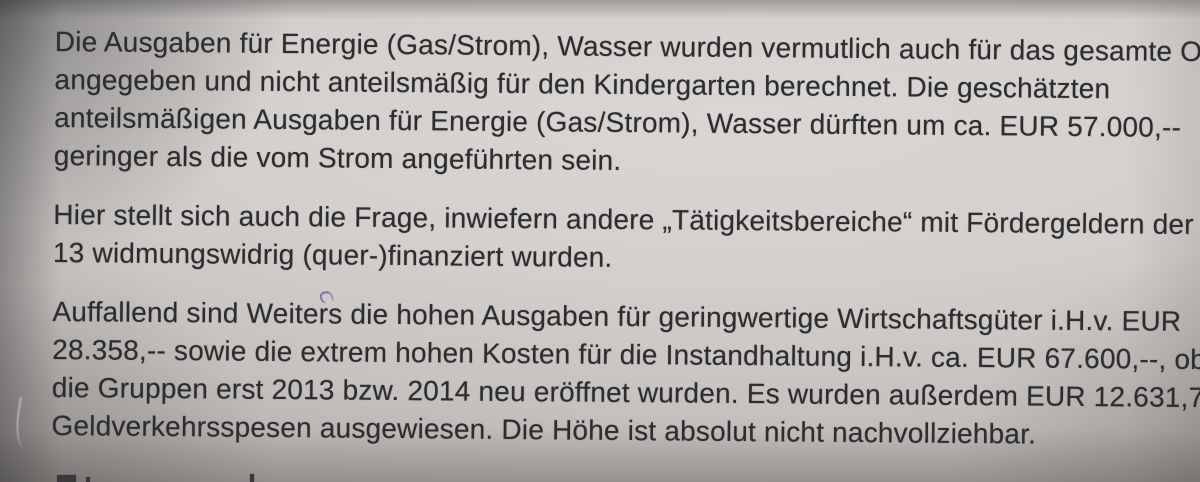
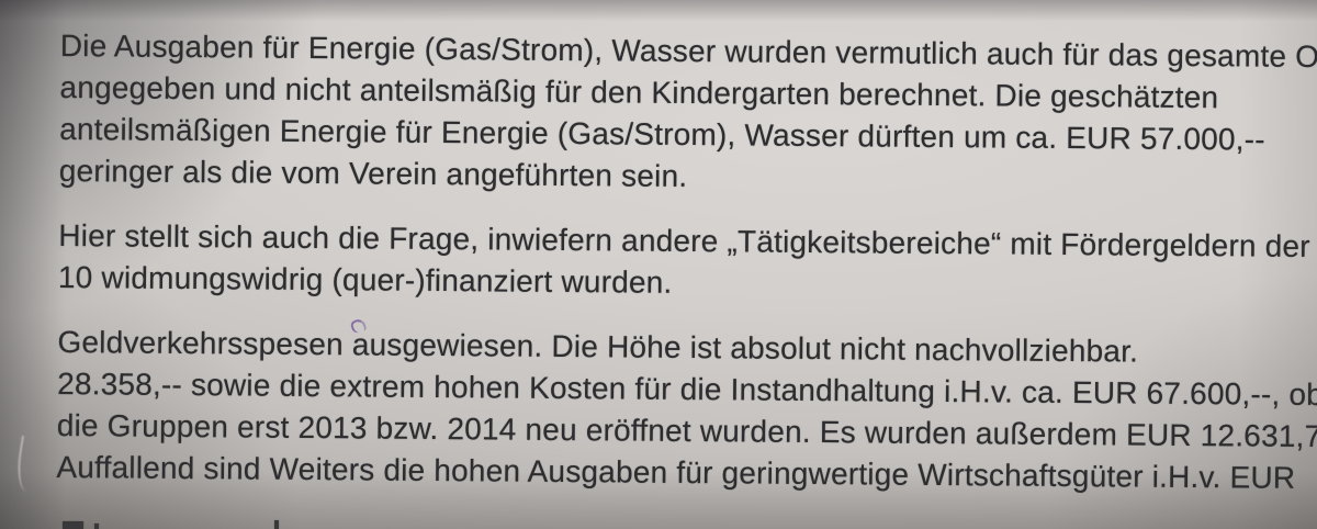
  Die Ausgaben für Energie (Gas/Strom), Wasser wurden vermutlich auch für das gesamte O
  angegeben und nicht anteilsmäßig für den Kindergarten berechnet. Die geschätzten
- anteilsmäßigen Ausgaben für Energie (Gas/Strom), Wasser dürften um ca. EUR 57.000,--
+ anteilsmäßigen Energie für Energie (Gas/Strom), Wasser dürften um ca. EUR 57.000,--
- geringer als die vom Strom angeführten sein.
+ geringer als die vom Verein angeführten sein.
  Hier stellt sich auch die Frage, inwiefern andere „Tätigkeitsbereiche“ mit Fördergeldern der
- 13 widmungswidrig (quer-)finanziert wurden.
+ 10 widmungswidrig (quer-)finanziert wurden.
- Auffallend sind Weiters die hohen Ausgaben für geringwertige Wirtschaftsgüter i.H.v. EUR
+ Geldverkehrsspesen ausgewiesen. Die Höhe ist absolut nicht nachvollziehbar.
  28.358,-- sowie die extrem hohen Kosten für die Instandhaltung i.H.v. ca. EUR 67.600,--, ob
  die Gruppen erst 2013 bzw. 2014 neu eröffnet wurden. Es wurden außerdem EUR 12.631,7
- Geldverkehrsspesen ausgewiesen. Die Höhe ist absolut nicht nachvollziehbar.
+ Auffallend sind Weiters die hohen Ausgaben für geringwertige Wirtschaftsgüter i.H.v. EUR
